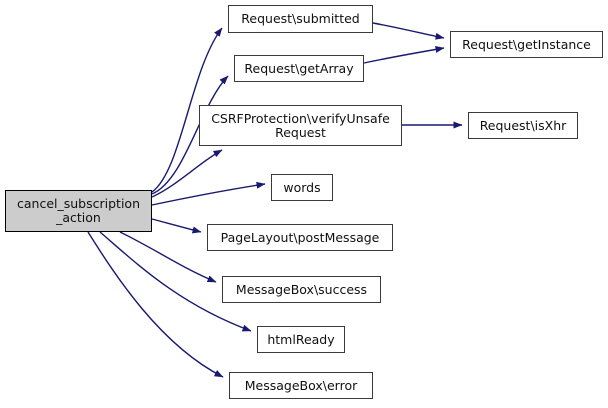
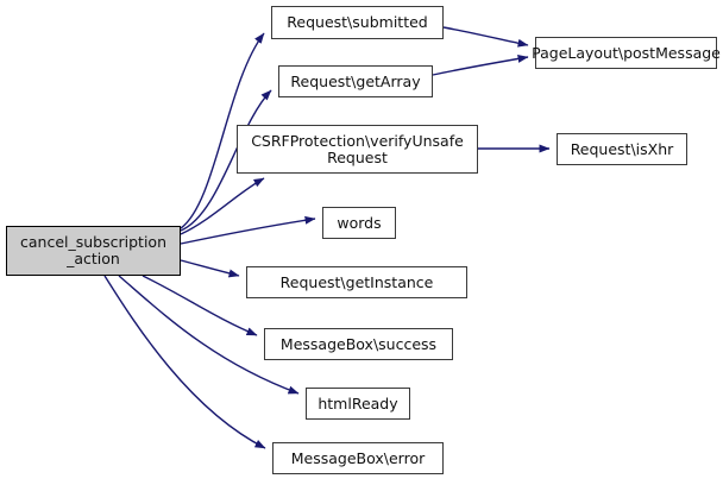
  cancel_subscription
  _action
  Request\submitted
  Request\getArray
- Request\getInstance
+ PageLayout\postMessage
  CSRFProtection\verifyUnsafe
  Request
  Request\isXhr
  words
- PageLayout\postMessage
+ Request\getInstance
  MessageBox\success
  htmlReady
  MessageBox\error
